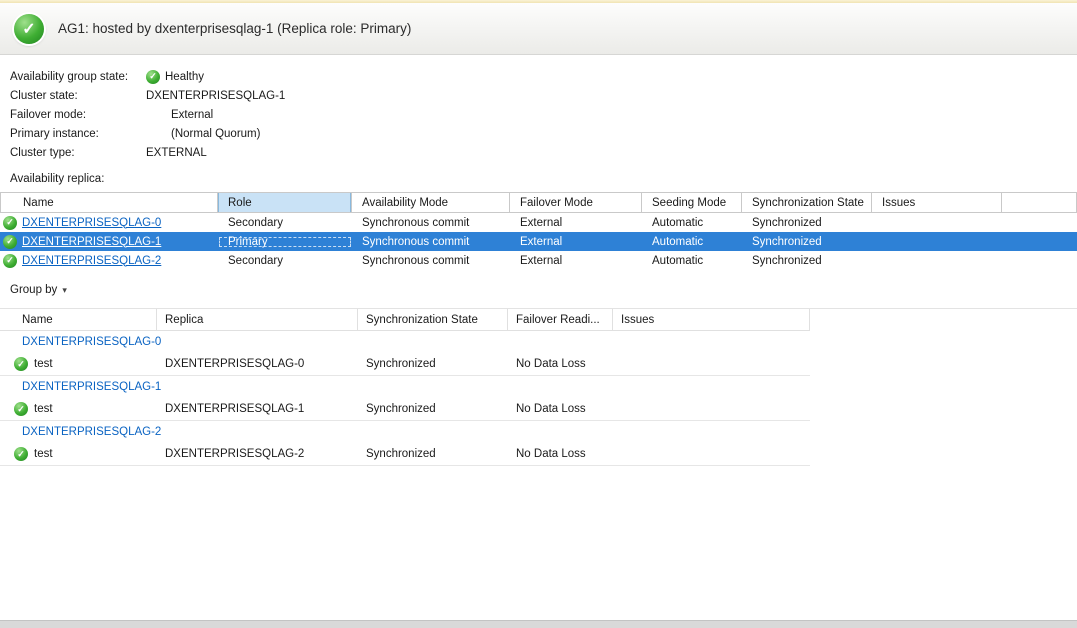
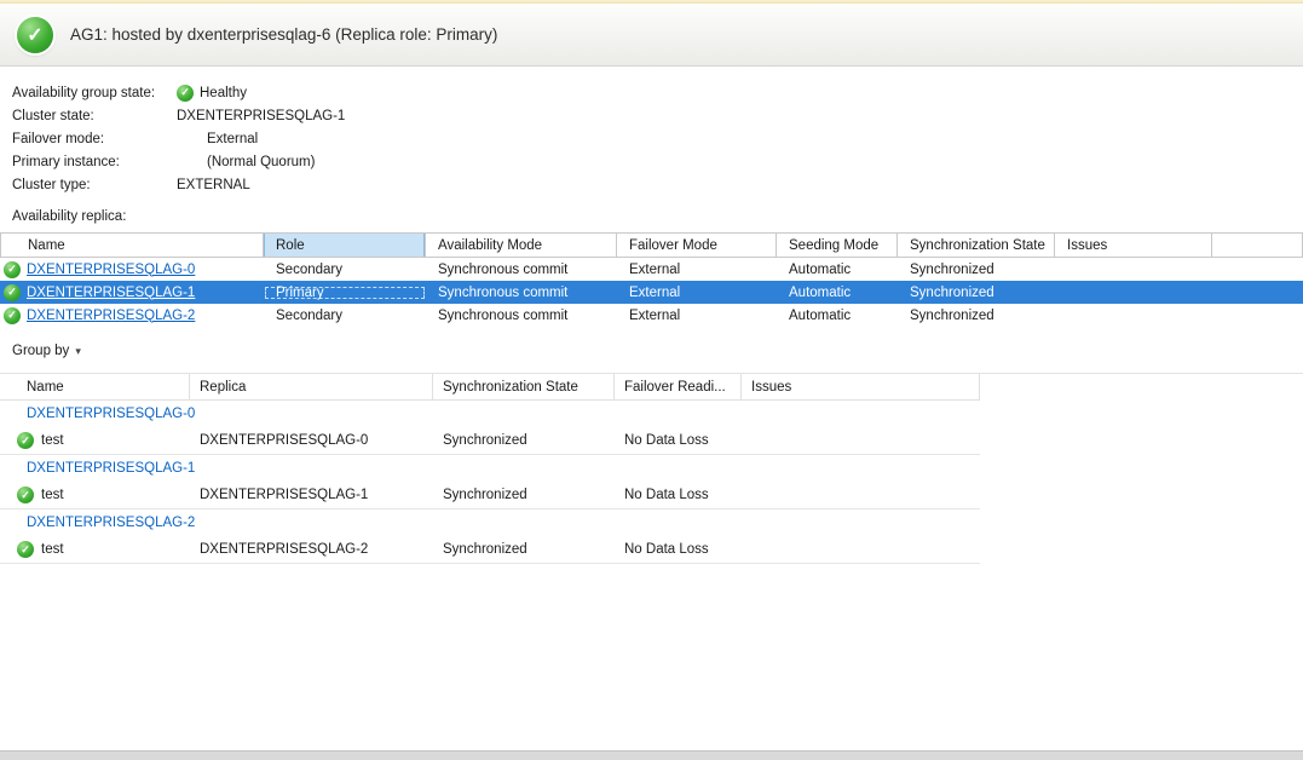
- AG1: hosted by dxenterprisesqlag-1 (Replica role: Primary)
+ AG1: hosted by dxenterprisesqlag-6 (Replica role: Primary)
  Availability group state:
  Healthy
  Cluster state:
  DXENTERPRISESQLAG-1
  Failover mode:
  External
  Primary instance:
  (Normal Quorum)
  Cluster type:
  EXTERNAL
  Availability replica:
  Name
  Role
  Availability Mode
  Failover Mode
  Seeding Mode
  Synchronization State
  Issues
  DXENTERPRISESQLAG-0
  Secondary
  Synchronous commit
  External
  Automatic
  Synchronized
  DXENTERPRISESQLAG-1
  Primary
  Synchronous commit
  External
  Automatic
  Synchronized
  DXENTERPRISESQLAG-2
  Secondary
  Synchronous commit
  External
  Automatic
  Synchronized
  Group by
  Name
  Replica
  Synchronization State
  Failover Readi...
  Issues
  DXENTERPRISESQLAG-0
  test
  DXENTERPRISESQLAG-0
  Synchronized
  No Data Loss
  DXENTERPRISESQLAG-1
  test
  DXENTERPRISESQLAG-1
  Synchronized
  No Data Loss
  DXENTERPRISESQLAG-2
  test
  DXENTERPRISESQLAG-2
  Synchronized
  No Data Loss
